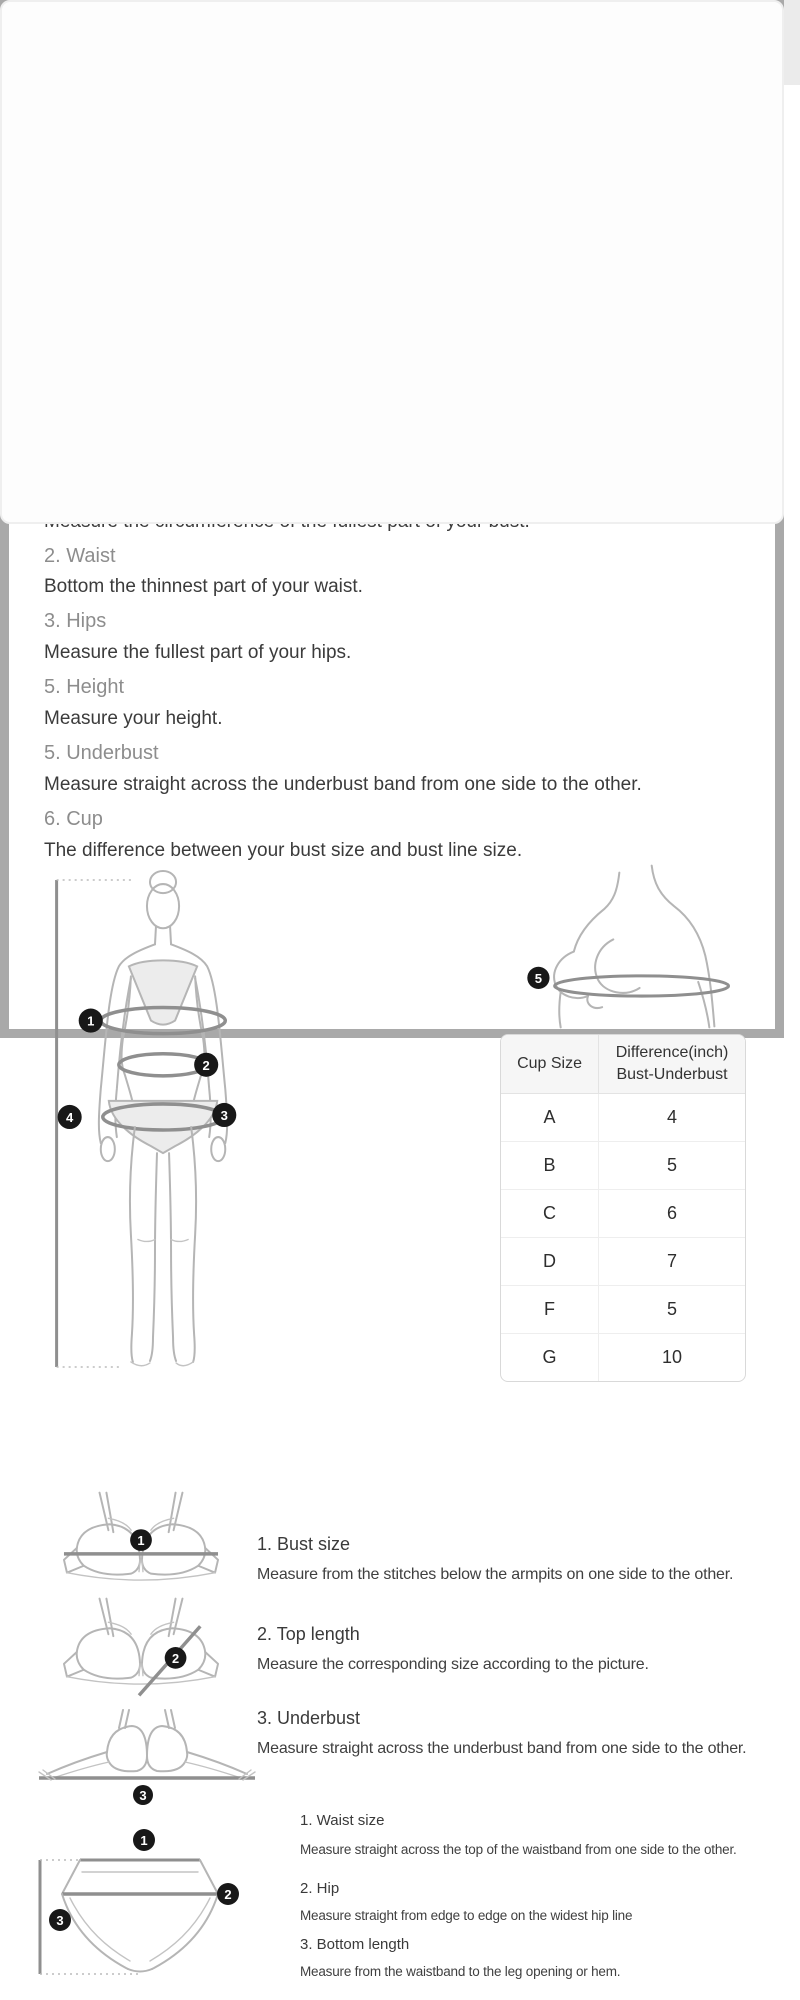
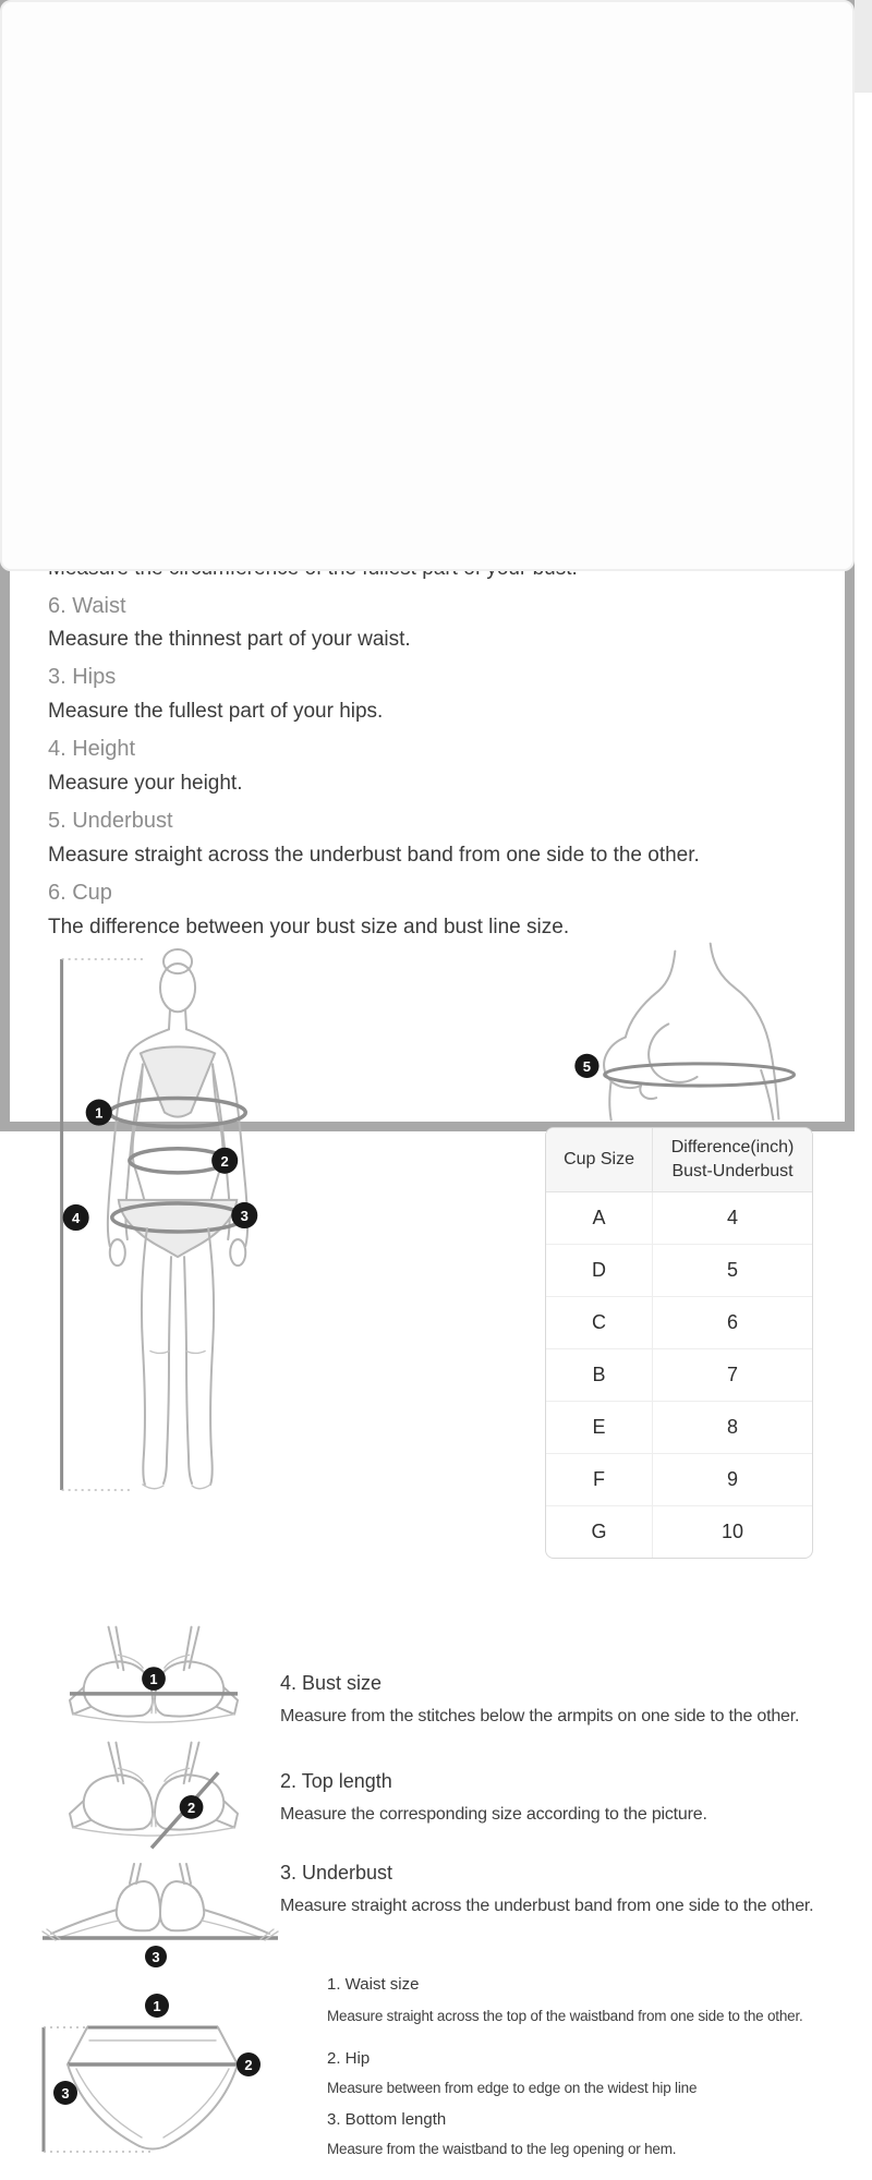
- 2. Waist
+ 6. Waist
- Bottom the thinnest part of your waist.
+ Measure the thinnest part of your waist.
  3. Hips
  Measure the fullest part of your hips.
- 5. Height
+ 4. Height
  Measure your height.
  5. Underbust
  Measure straight across the underbust band from one side to the other.
  6. Cup
  The difference between your bust size and bust line size.
  1
  2
  3
  4
  5
  Cup Size	Difference(inch) Bust-Underbust
  A	4
- B	5
+ D	5
  C	6
- D	7
+ B	7
+ E	8
- F	5
+ F	9
  G	10
  1
- 1. Bust size
+ 4. Bust size
  Measure from the stitches below the armpits on one side to the other.
  2
  2. Top length
  Measure the corresponding size according to the picture.
  3
  3. Underbust
  Measure straight across the underbust band from one side to the other.
  1
  2
  3
  1. Waist size
  Measure straight across the top of the waistband from one side to the other.
  2. Hip
- Measure straight from edge to edge on the widest hip line
+ Measure between from edge to edge on the widest hip line
  3. Bottom length
  Measure from the waistband to the leg opening or hem.
